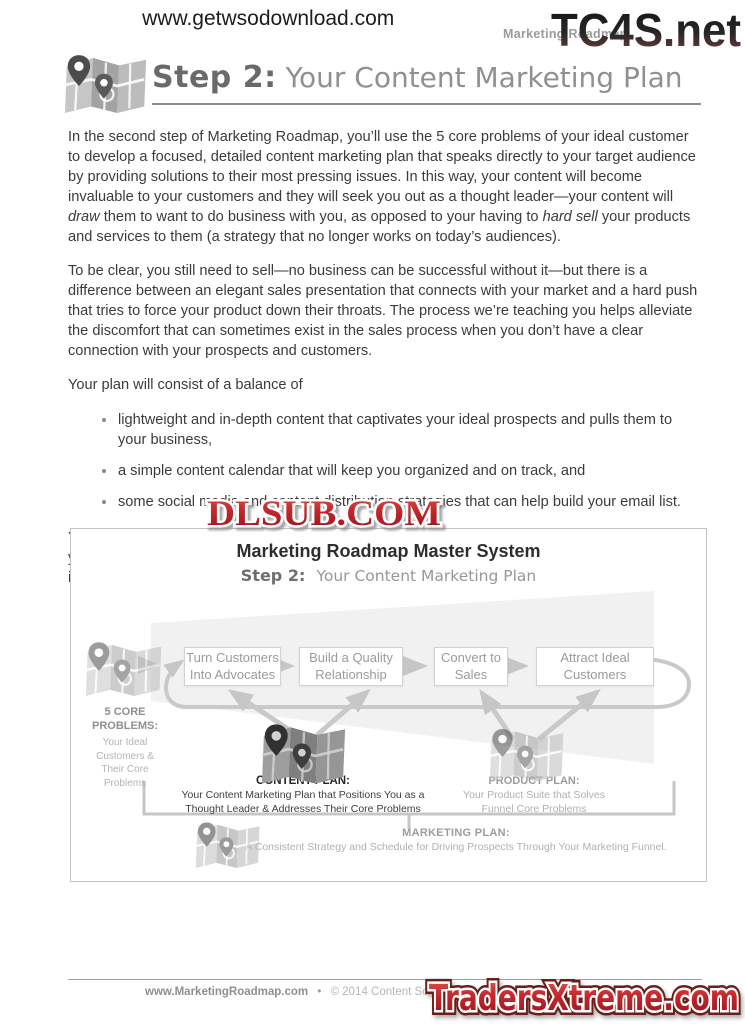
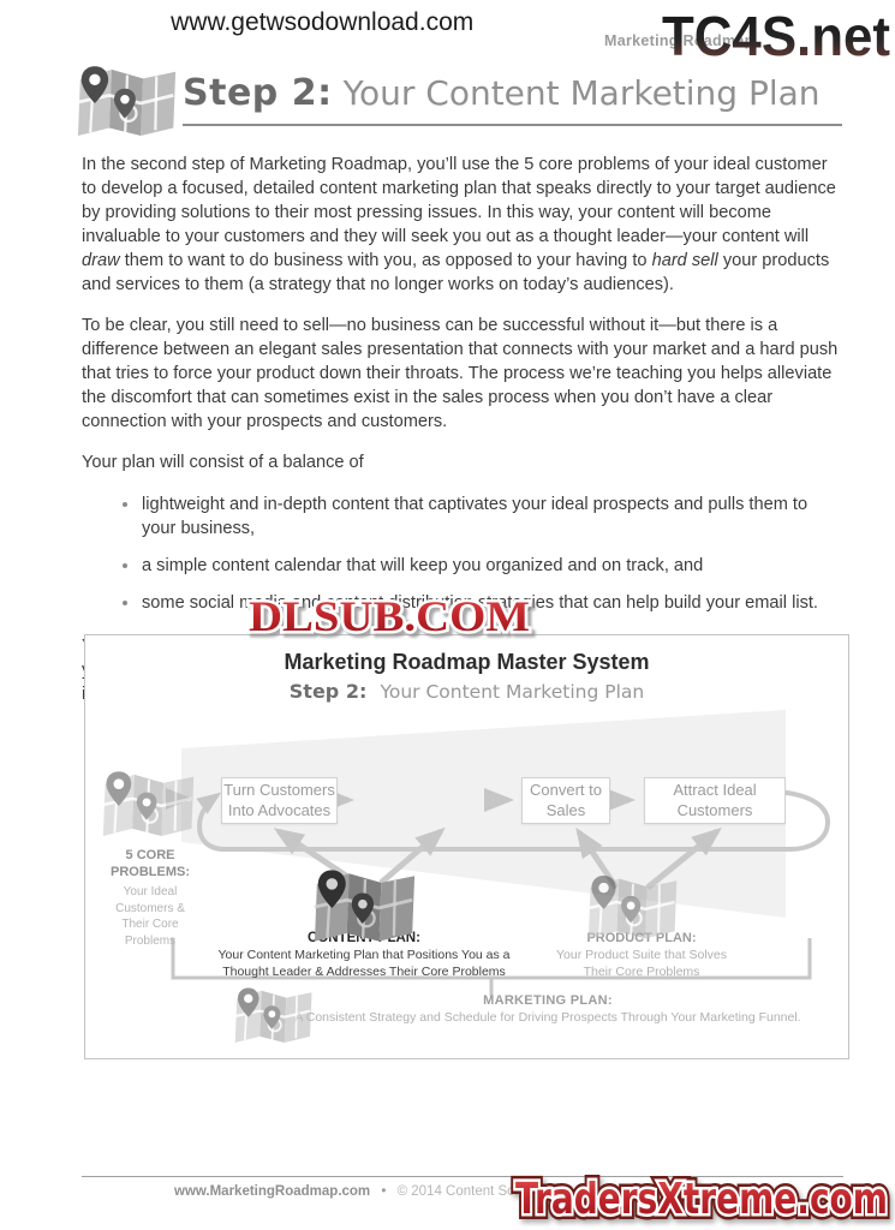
  www.getwsodownload.com
  Marketing Roadmap
  TC4S.net
  Step 2:
  Your Content Marketing Plan
  In the second step of Marketing Roadmap, you’ll use the 5 core problems of your ideal customer to develop a focused, detailed content marketing plan that speaks directly to your target audience by providing solutions to their most pressing issues. In this way, your content will become invaluable to your customers and they will seek you out as a thought leader—your content will draw them to want to do business with you, as opposed to your having to hard sell your products and services to them (a strategy that no longer works on today’s audiences).
  To be clear, you still need to sell—no business can be successful without it—but there is a difference between an elegant sales presentation that connects with your market and a hard push that tries to force your product down their throats. The process we’re teaching you helps alleviate the discomfort that can sometimes exist in the sales process when you don’t have a clear connection with your prospects and customers.
  Your plan will consist of a balance of
  lightweight and in-depth content that captivates your ideal prospects and pulls them to your business,
  a simple content calendar that will keep you organized and on track, and
  some social media and content distribution strategies that can help build your email list.
  DLSUB.COM
  Marketing Roadmap Master System
  Step 2: Your Content Marketing Plan
  Turn Customers Into Advocates
- Build a Quality Relationship
  Convert to Sales
  Attract Ideal Customers
  5 CORE PROBLEMS:
  Your Ideal Customers & Their Core Problems
  Your Content Marketing Plan that Positions You as a Thought Leader & Addresses Their Core Problems
  PRODUCT PLAN:
- Your Product Suite that Solves Funnel Core Problems
+ Your Product Suite that Solves Their Core Problems
  MARKETING PLAN:
  A Consistent Strategy and Schedule for Driving Prospects Through Your Marketing Funnel.
  www.MarketingRoadmap.com • © 2014 Content Solutions
  TradersXtreme.com
